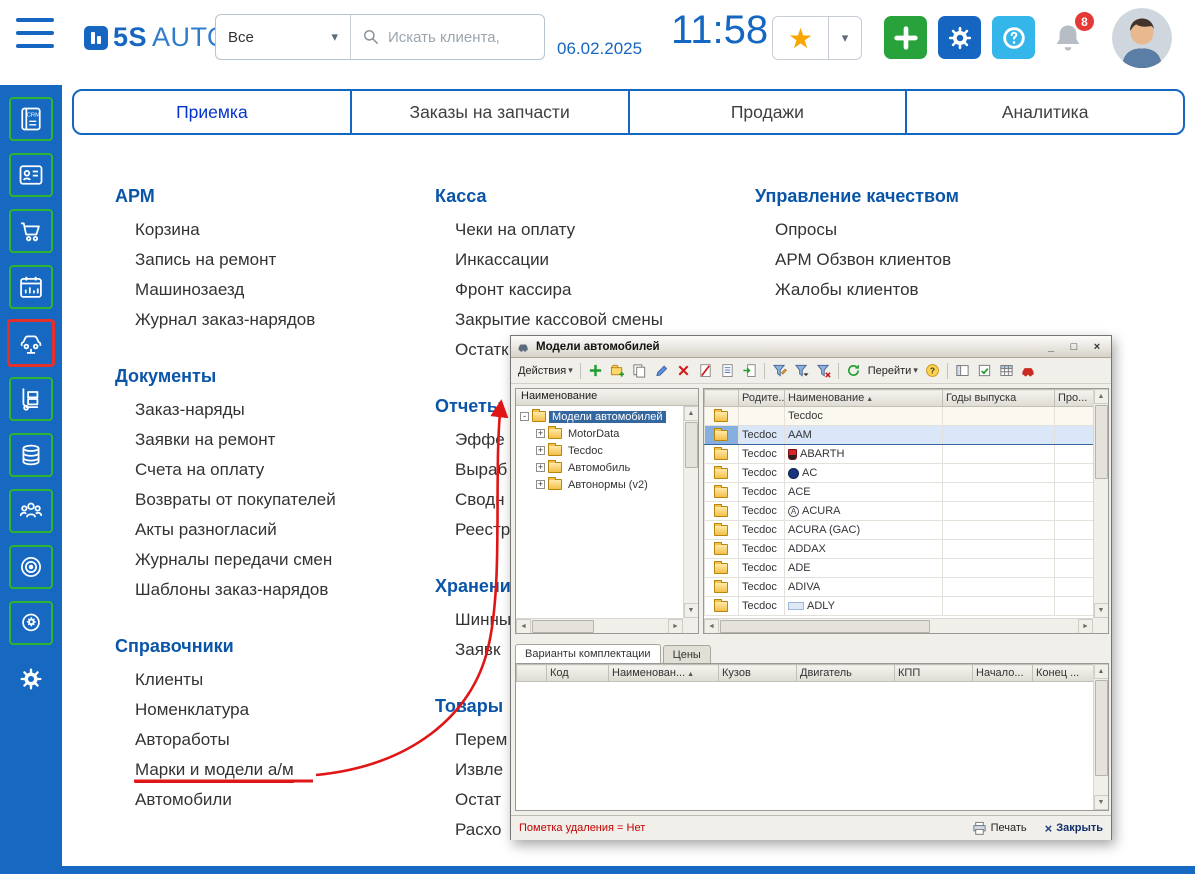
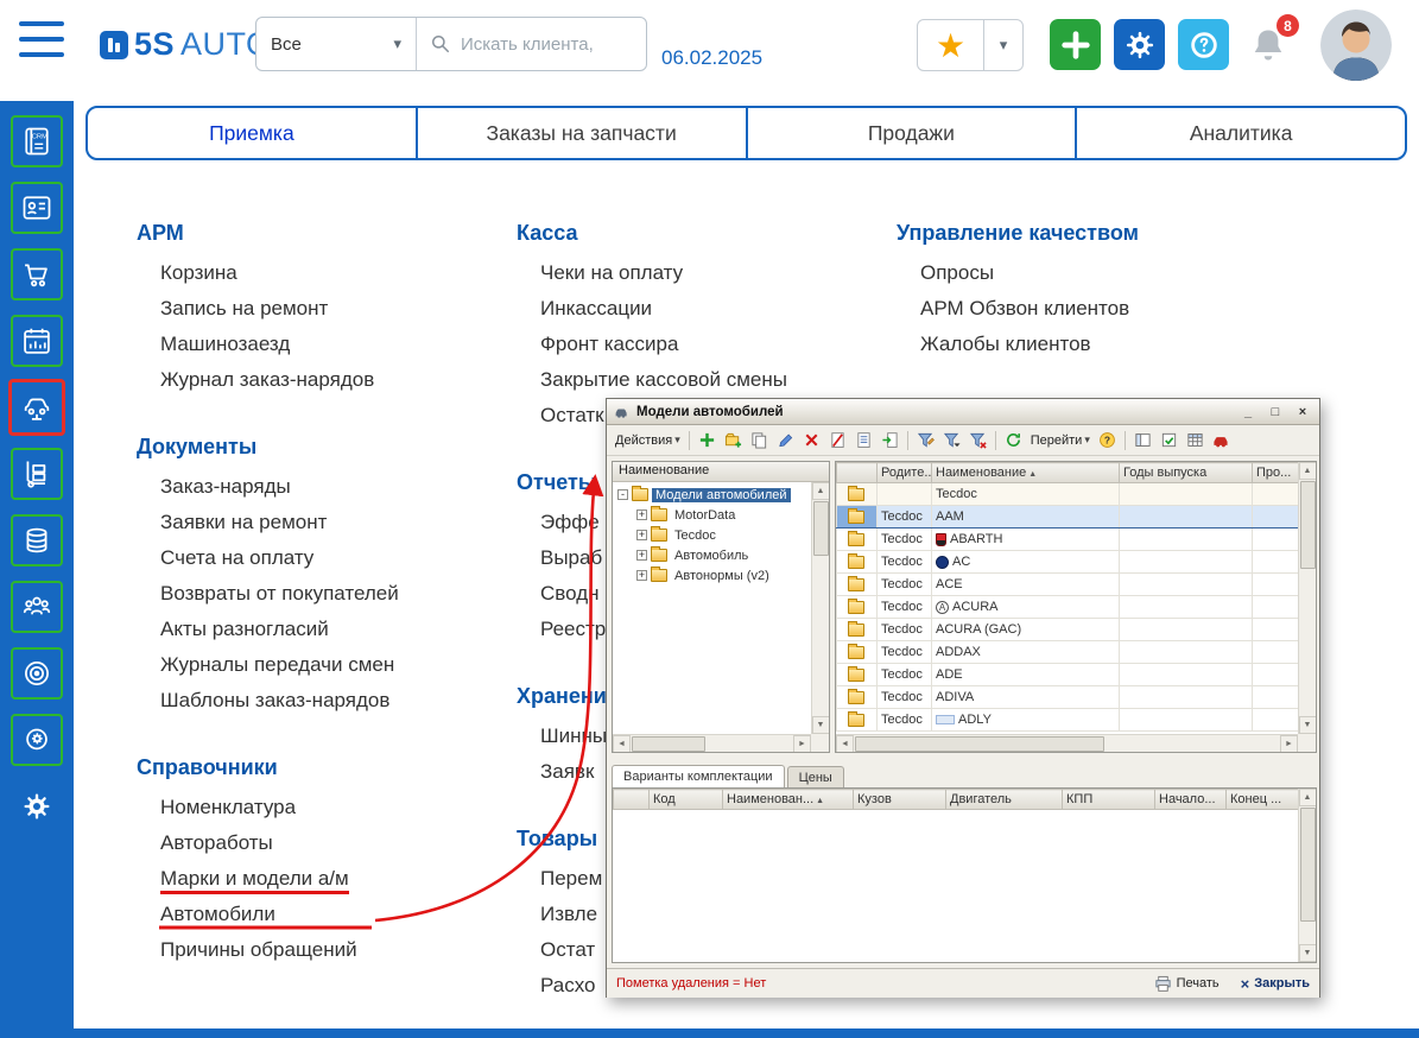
  5S
  AUT
  Все
  ▾
  Искать клиента,
  06.02.2025
- 11:58
  ★
  ▾
  8
  Приемка
  Заказы на запчасти
  Продажи
  Аналитика
  АРМ
  Корзина
  Запись на ремонт
  Машинозаезд
  Журнал заказ-нарядов
  Документы
  Заказ-наряды
  Заявки на ремонт
  Счета на оплату
  Возвраты от покупателей
  Акты разногласий
  Журналы передачи смен
  Шаблоны заказ-нарядов
  Справочники
- Клиенты
  Номенклатура
  Автоработы
  Марки и модели а/м
  Автомобили
+ Причины обращений
  Касса
  Чеки на оплату
  Инкассации
  Фронт кассира
  Закрытие кассовой смены
  Остатк
  Отчеты
  Эффе
  Выраб
  Сводн
  Рееср
  Хранени
  Шины
  Заяк
  Тоары
  Перем
  Извле
  Остат
  Расхо
  Управление качеством
  Опросы
  АРМ Обзвон клиентов
  Жалобы клиентов
  Модели автомобилей
  _
  □
  ×
  Действия
  ▾
  Перейти
  ▾
  ?
  Наименование
  -
  Модели автомобилей
  +
  MotorData
  +
  Tecdoc
  +
  Автомобиль
  +
  Автонормы (v2)
  	Родите..	Наименование	Годы выпуска	Про...
  		Tecdoc
  	Tecdoc	AAM
  	Tecdoc	ABARTH
  	Tecdoc	AC
  	Tecdoc	ACE
  	Tecdoc	ACURA
  	Tecdoc	ACURA (GAC)
  	Tecdoc	ADDAX
  	Tecdoc	ADE
  	Tecdoc	ADIVA
  	Tecdoc	ADLY
  Варианты комплектации
  Цены
  	Код	Наименован...	Кузов	Двигатель	КПП	Начало...	Конец ...
  Пометка удаления = Нет
  Печать
  ×
  Закрыть
